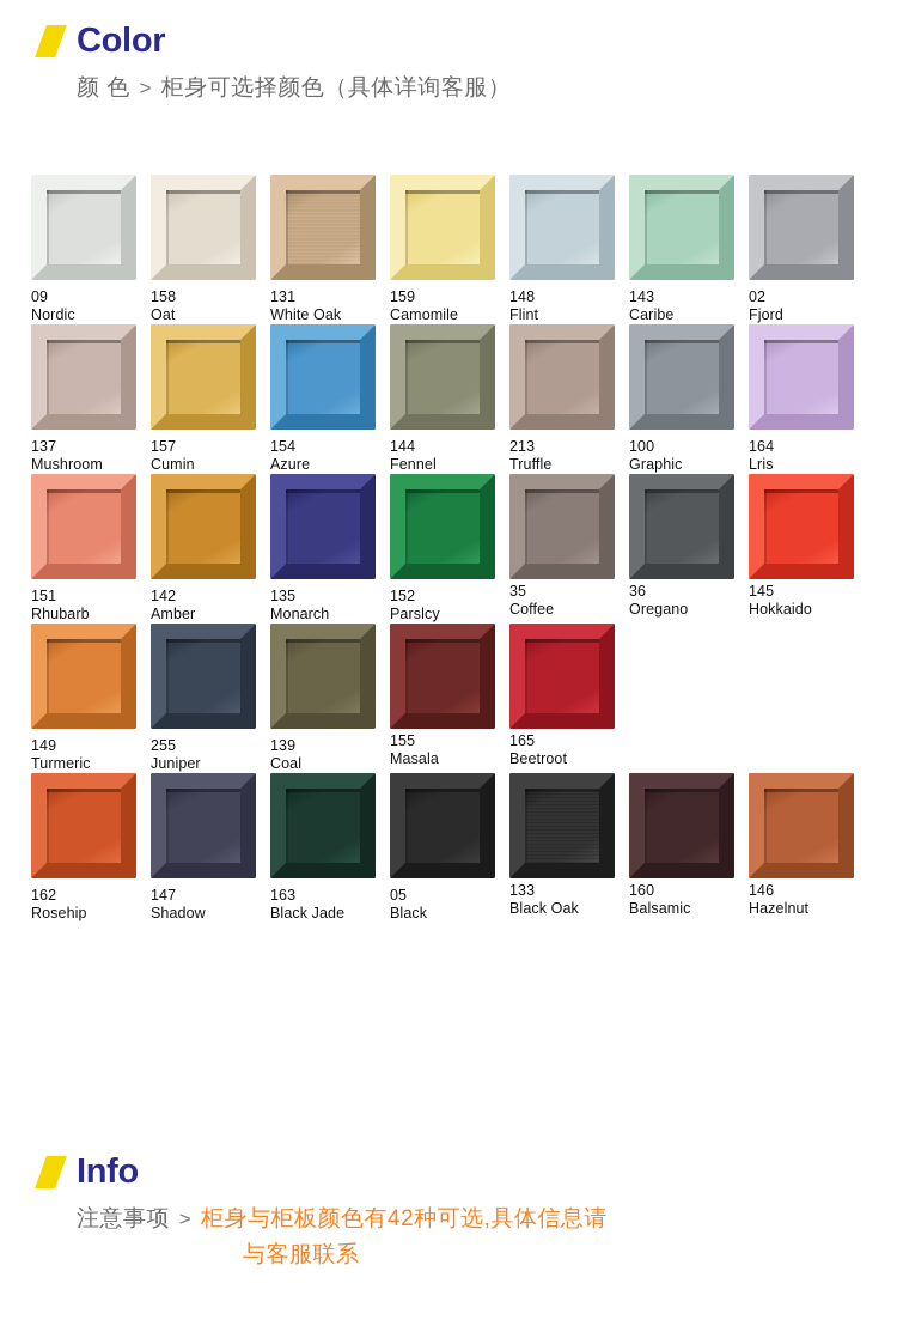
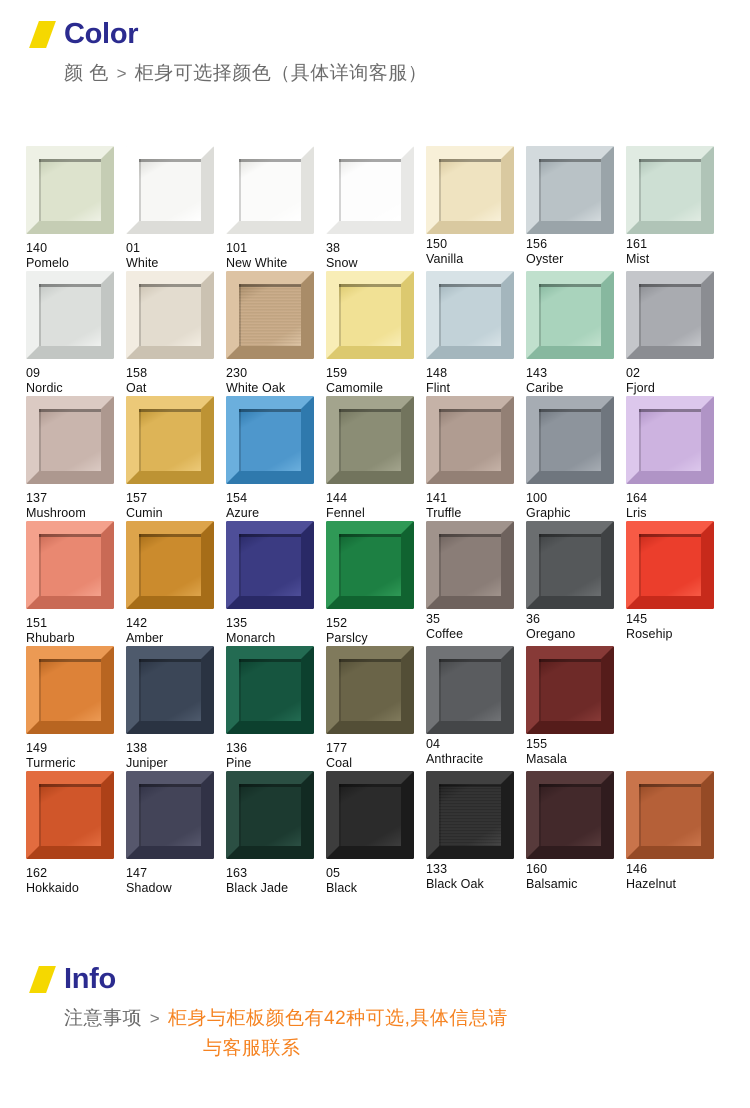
  Color
  颜 色 > 柜身可选择颜色（具体详询客服）
+ 140
+ Pomelo
+ 01
+ White
+ 101
+ New White
+ 38
+ Snow
+ 150
+ Vanilla
+ 156
+ Oyster
+ 161
+ Mist
  09
  Nordic
  158
  Oat
- 131
+ 230
  White Oak
  159
  Camomile
  148
  Flint
  143
  Caribe
  02
  Fjord
  137
  Mushroom
  157
  Cumin
  154
  Azure
  144
  Fennel
- 213
+ 141
  Truffle
  100
  Graphic
  164
  Lris
  151
  Rhubarb
  142
  Amber
  135
  Monarch
  152
  Parslcy
  35
  Coffee
  36
  Oregano
  145
- Hokkaido
+ Rosehip
  149
  Turmeric
- 255
+ 138
  Juniper
+ 136
+ Pine
- 139
+ 177
  Coal
+ 04
+ Anthracite
  155
  Masala
- 165
- Beetroot
  162
- Rosehip
+ Hokkaido
  147
  Shadow
  163
  Black Jade
  05
  Black
  133
  Black Oak
  160
  Balsamic
  146
  Hazelnut
  Info
  注意事项 > 柜身与柜板颜色有42种可选,具体信息请
  与客服联系
